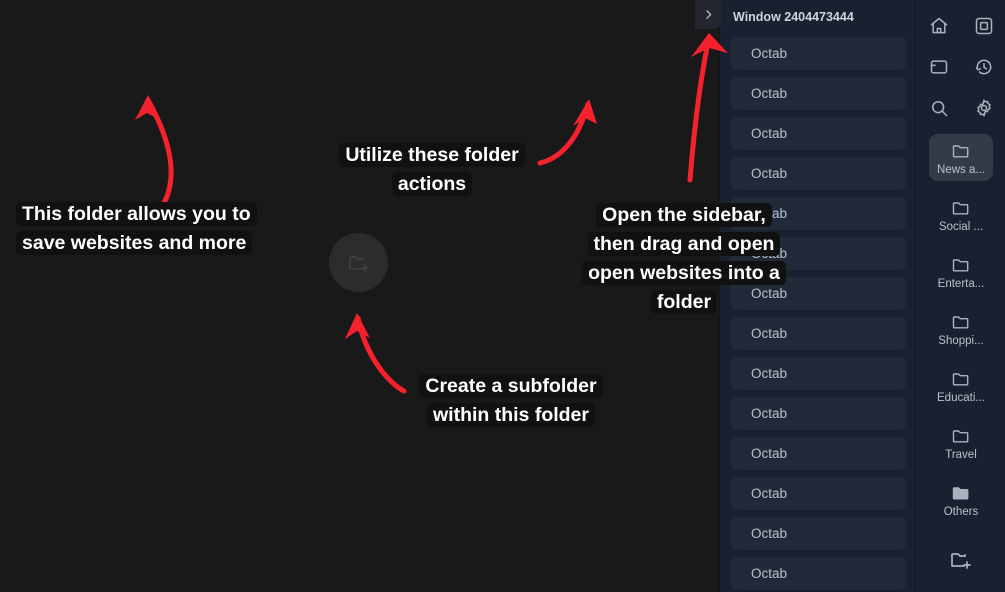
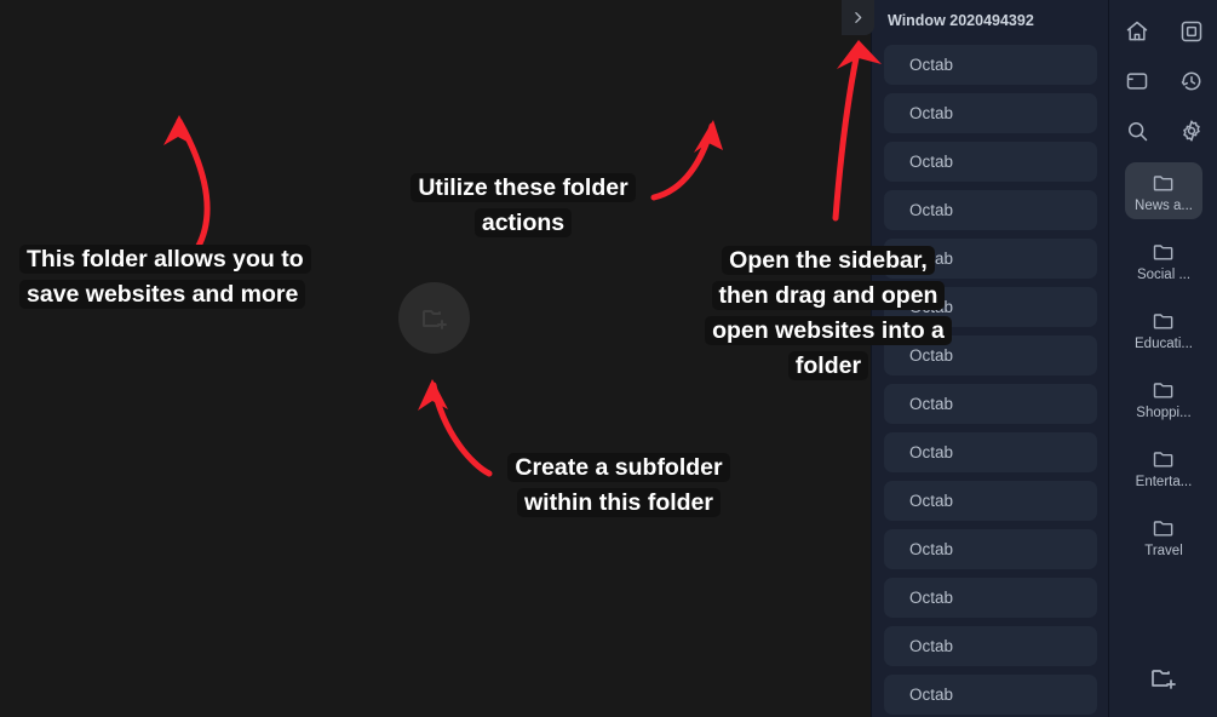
- Window 2404473444
+ Window 2020494392
  Octab
  Octab
  Octab
  Octab
  Octab
  Octab
  Octab
  Octab
  Octab
  Octab
  Octab
  Octab
  News a...
  Social ...
- Enterta...
+ Educati...
  Shoppi...
- Educati...
+ Enterta...
  Travel
- Others
  This folder allows you to save websites and more
  Utilize these folder actions
  Open the sidebar, then drag and open open websites into a folder
  Create a subfolder within this folder
